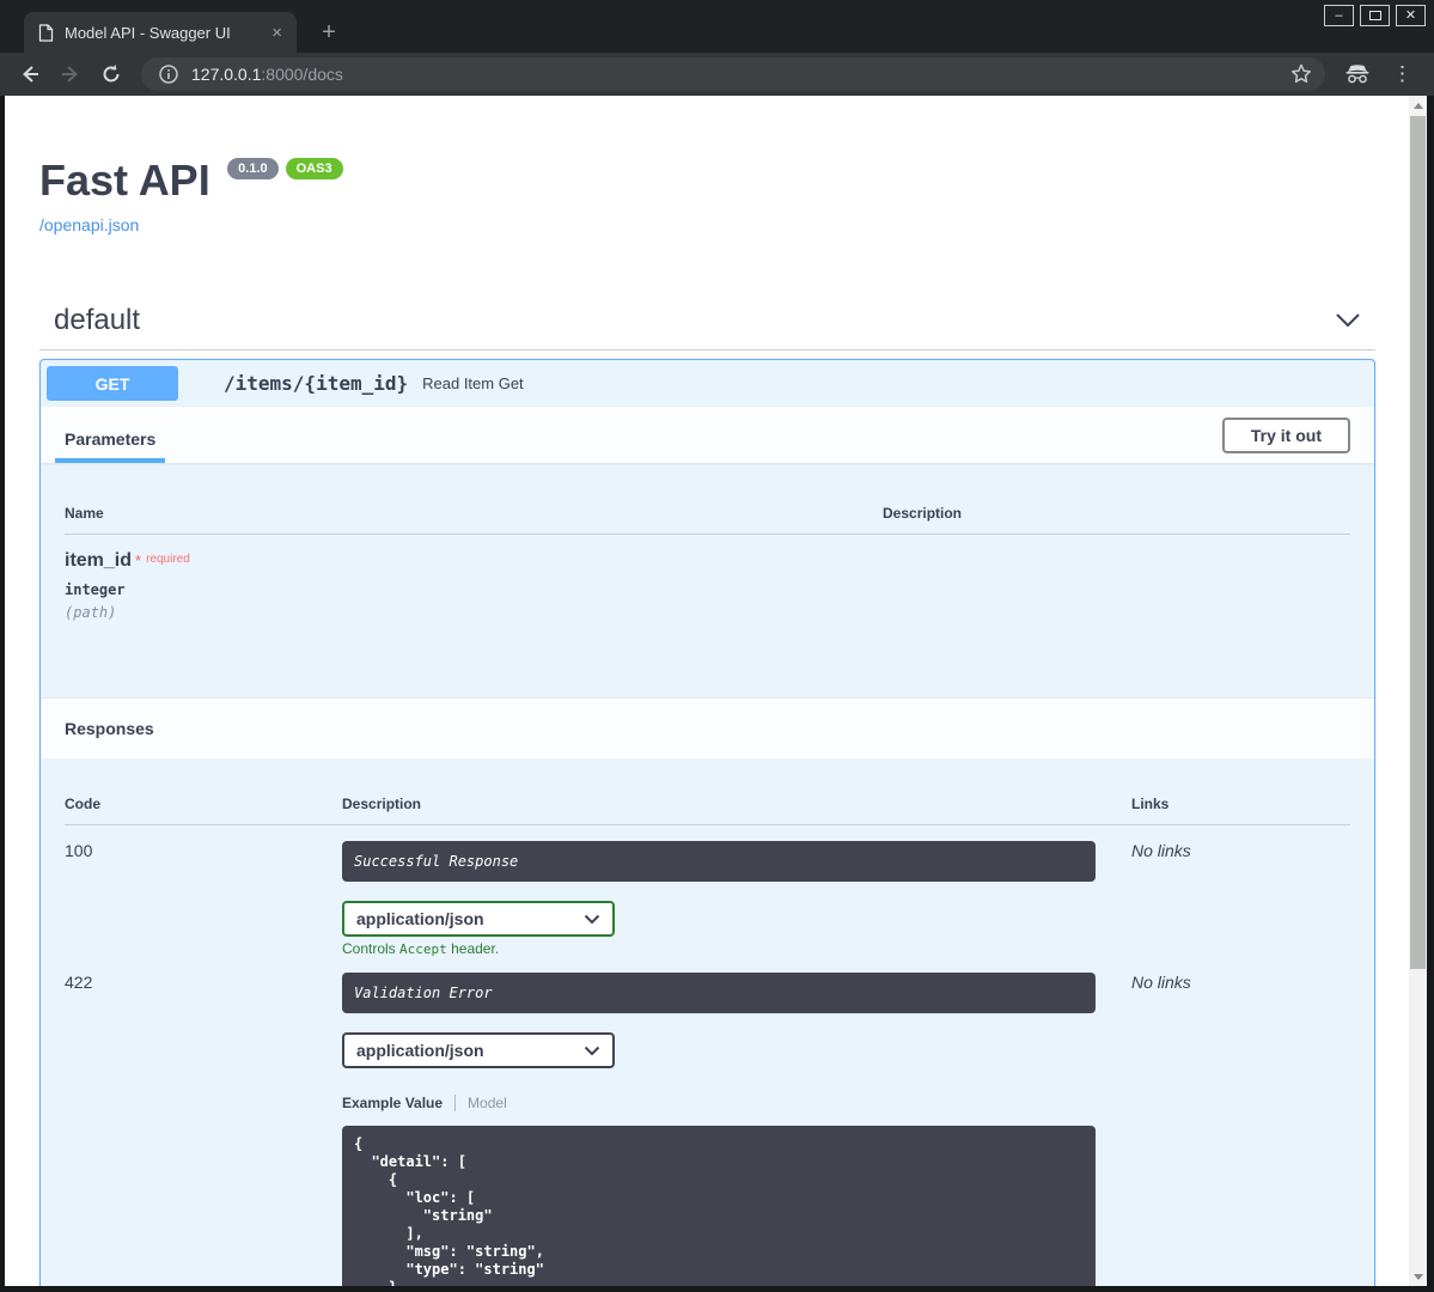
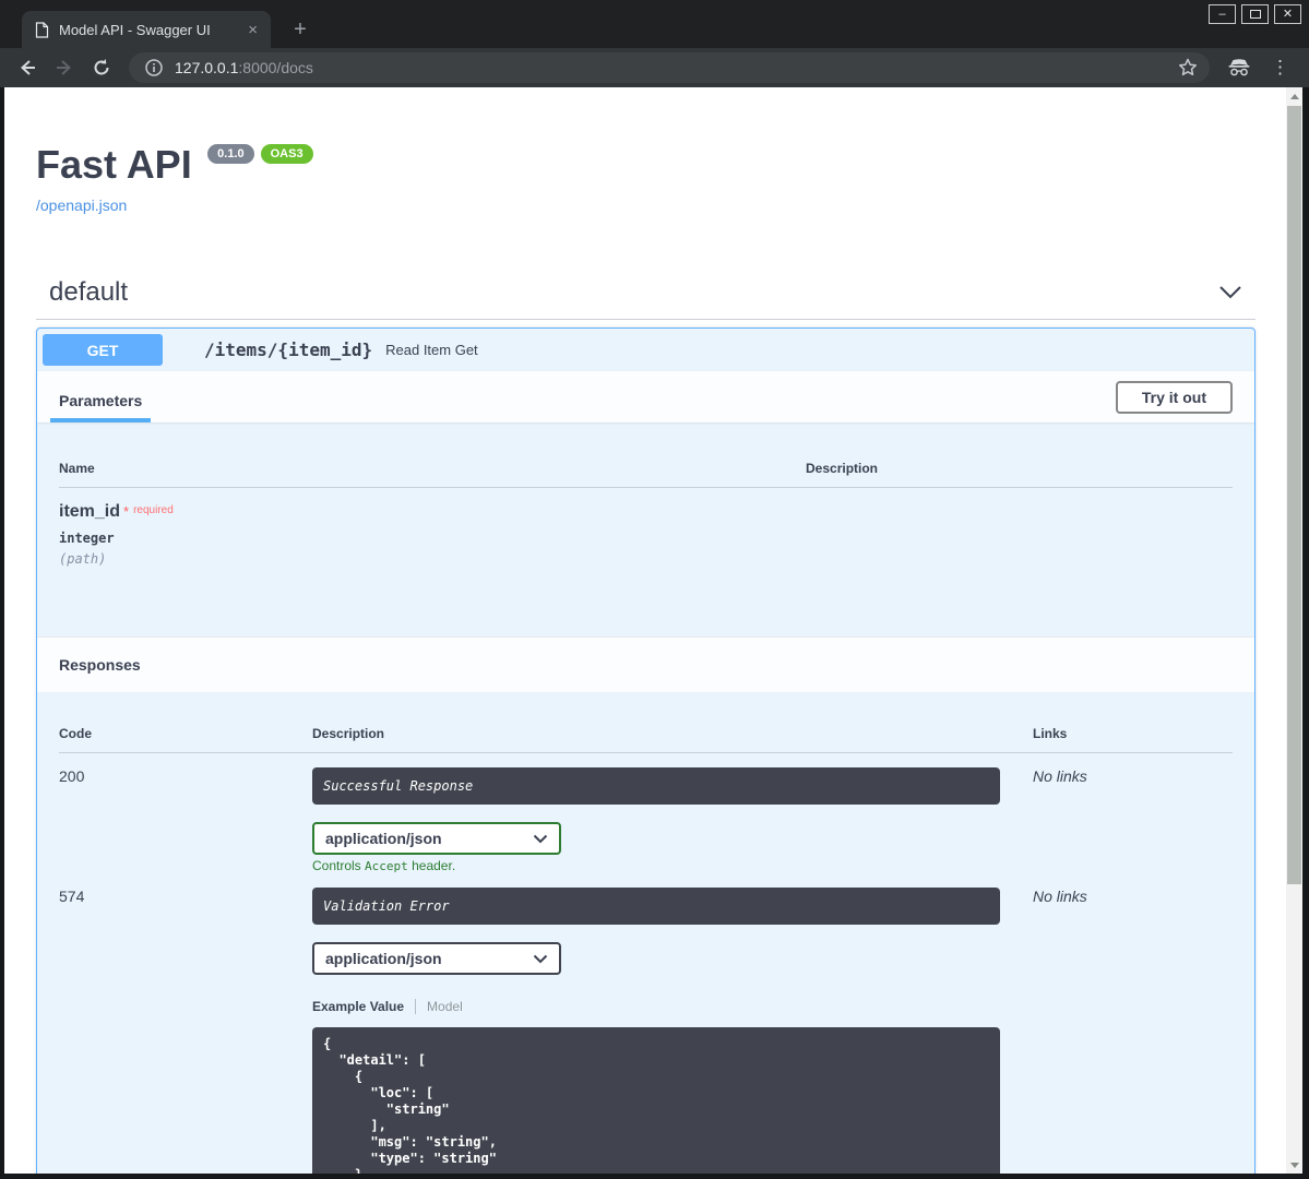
  –
  ✕
  Model API - Swagger UI
  ×
  +
  127.0.0.1:8000/docs
  ⋮
  Fast API
  0.1.0
  OAS3
  /openapi.json
  default
  GET
  /items/{item_id}
  Read Item Get
  Parameters
  Try it out
  Name
  Description
  item_id * required
  integer
  (path)
  Responses
  Code
  Description
  Links
- 100
+ 200
  Successful Response
  application/json
  Controls Accept header.
  No links
- 422
+ 574
  Validation Error
  application/json
  Example Value
  Model
  {
  "detail": [
  {
  "loc": [
  "string"
  ],
  "msg": "string",
  "type": "string"
  No links
